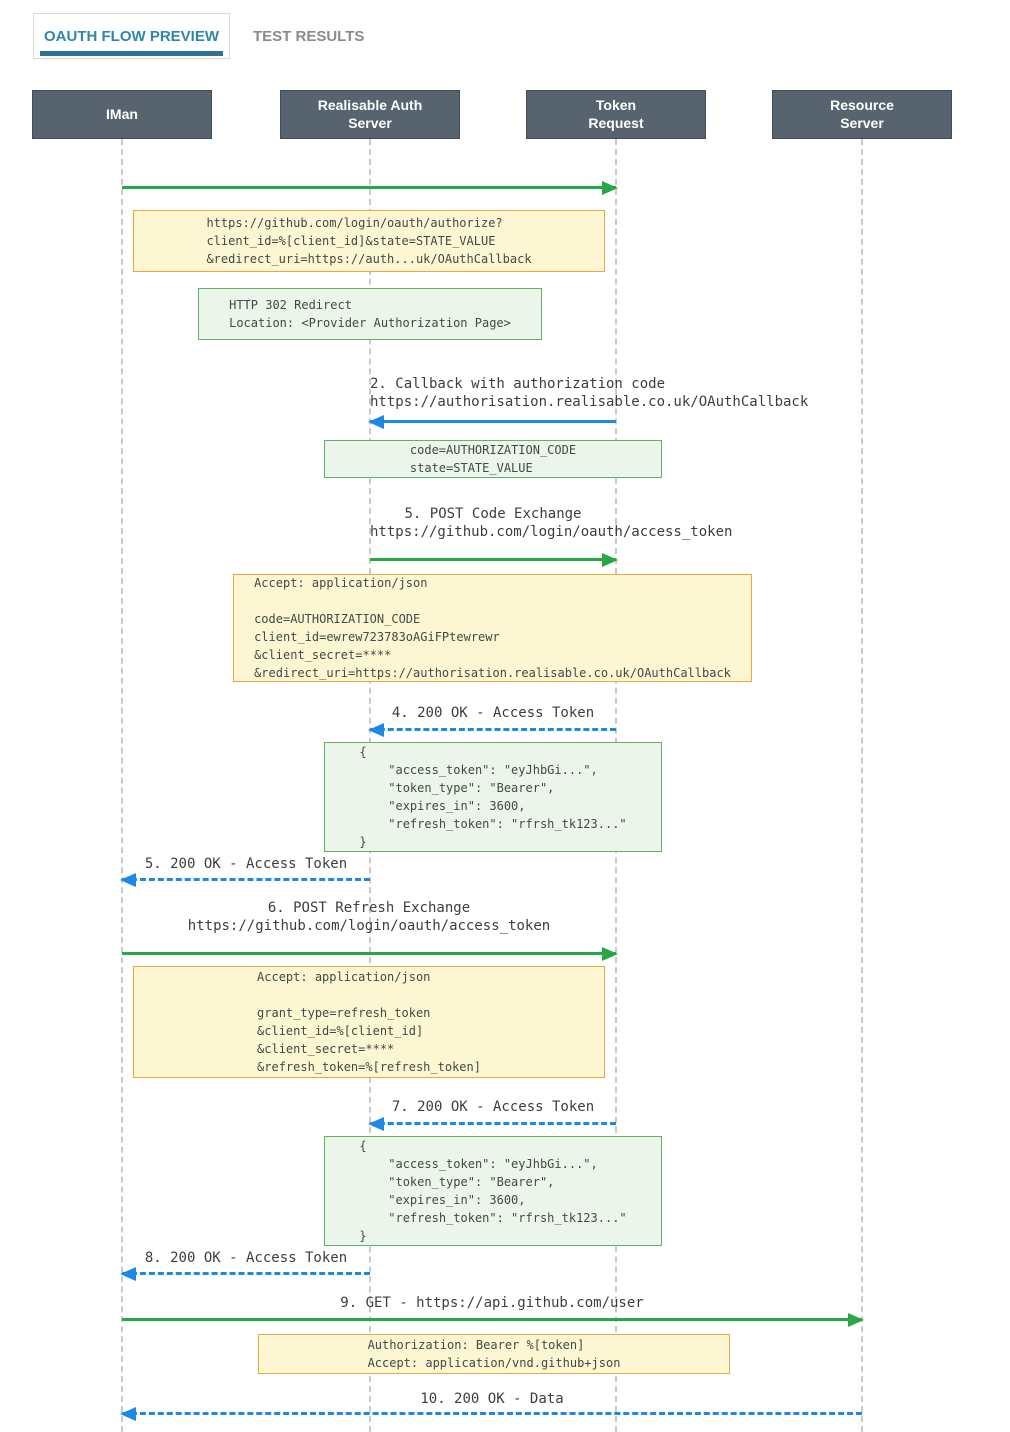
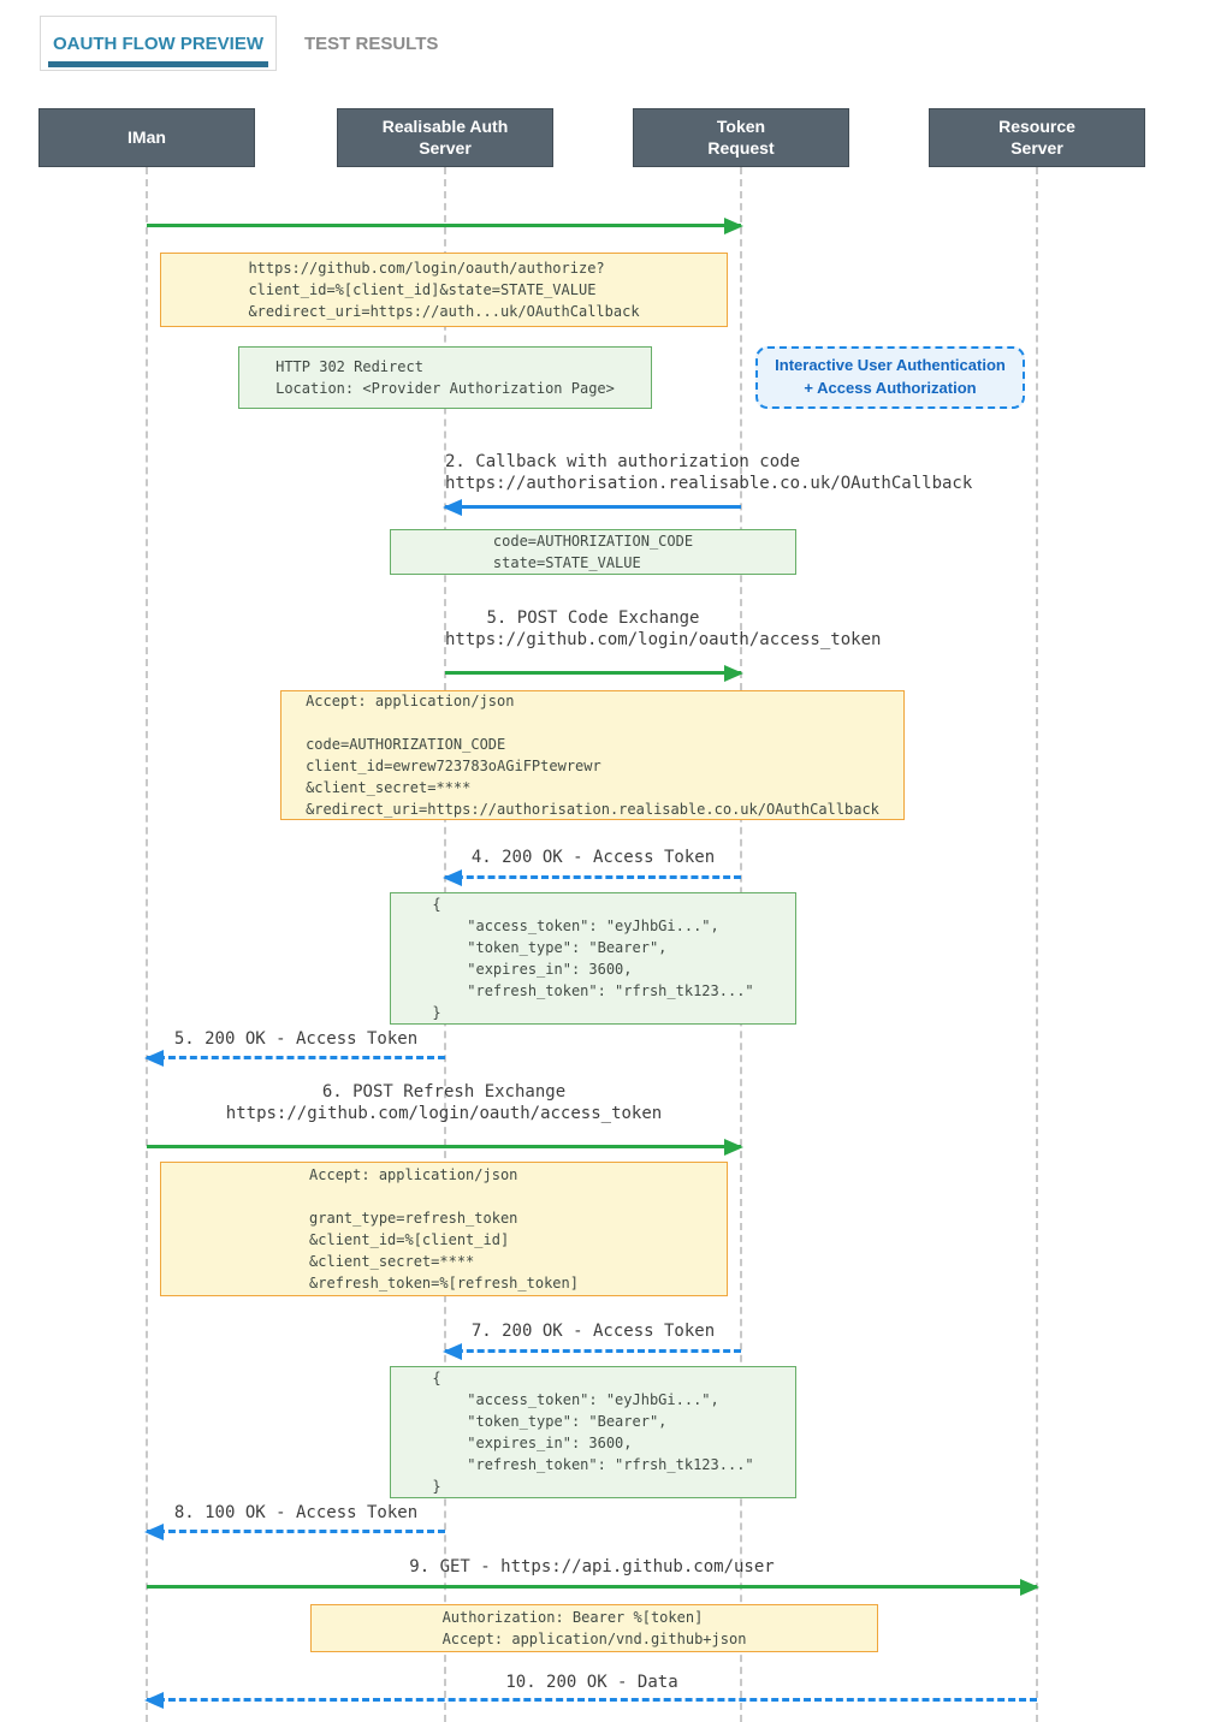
  OAUTH FLOW PREVIEW
  TEST RESULTS
  IMan
  Realisable Auth
  Server
  Token
  Request
  Resource
  Server
  https://github.com/login/oauth/authorize?
  client_id=%[client_id]&state=STATE_VALUE
  &redirect_uri=https://auth...uk/OAuthCallback
  HTTP 302 Redirect
  Location: <Provider Authorization Page>
+ Interactive User Authentication
+ + Access Authorization
  2. Callback with authorization code
  https://authorisation.realisable.co.uk/OAuthCallback
  code=AUTHORIZATION_CODE
  state=STATE_VALUE
  5. POST Code Exchange
  https://github.com/login/oauth/access_token
  Accept: application/json
  code=AUTHORIZATION_CODE
  client_id=ewrew723783oAGiFPtewrewr
  &client_secret=****
  &redirect_uri=https://authorisation.realisable.co.uk/OAuthCallback
  4. 200 OK - Access Token
  {
  "access_token": "eyJhbGi...",
  "token_type": "Bearer",
  "expires_in": 3600,
  "refresh_token": "rfrsh_tk123..."
  }
  5. 200 OK - Access Token
  6. POST Refresh Exchange
  https://github.com/login/oauth/access_token
  Accept: application/json
  grant_type=refresh_token
  &client_id=%[client_id]
  &client_secret=****
  &refresh_token=%[refresh_token]
  7. 200 OK - Access Token
  {
  "access_token": "eyJhbGi...",
  "token_type": "Bearer",
  "expires_in": 3600,
  "refresh_token": "rfrsh_tk123..."
  }
- 8. 200 OK - Access Token
+ 8. 100 OK - Access Token
  9. GET - https://api.github.com/user
  Authorization: Bearer %[token]
  Accept: application/vnd.github+json
  10. 200 OK - Data
